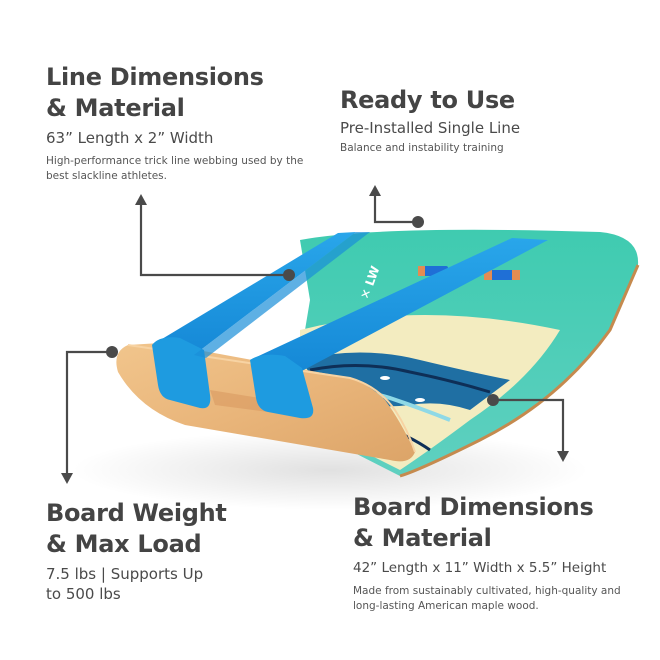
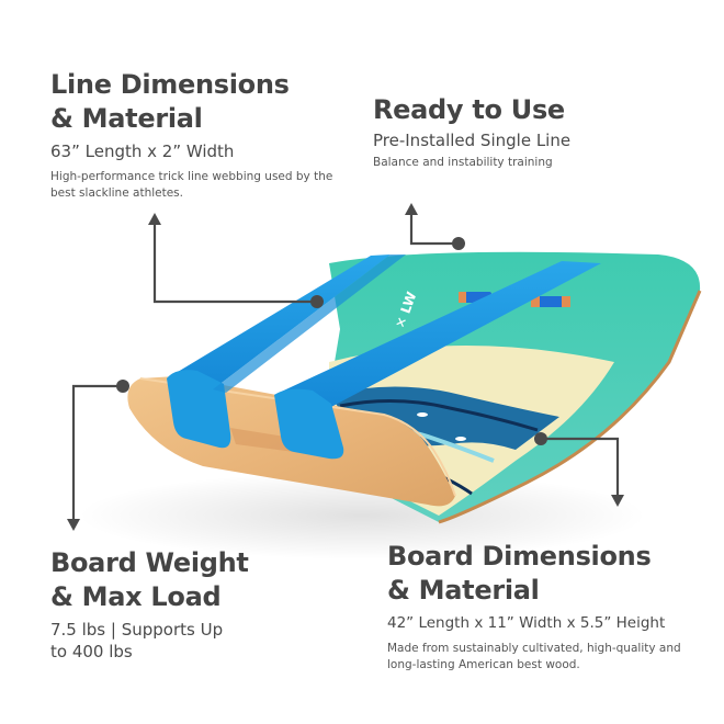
  Line Dimensions
  & Material
  63” Length x 2” Width
  High-performance trick line webbing used by the best slackline athletes.
  Ready to Use
  Pre-Installed Single Line
  Balance and instability training
  Board Weight
  & Max Load
  7.5 lbs | Supports Up
- to 500 lbs
+ to 400 lbs
  Board Dimensions
  & Material
  42” Length x 11” Width x 5.5” Height
- Made from sustainably cultivated, high-quality and long-lasting American maple wood.
+ Made from sustainably cultivated, high-quality and long-lasting American best wood.
